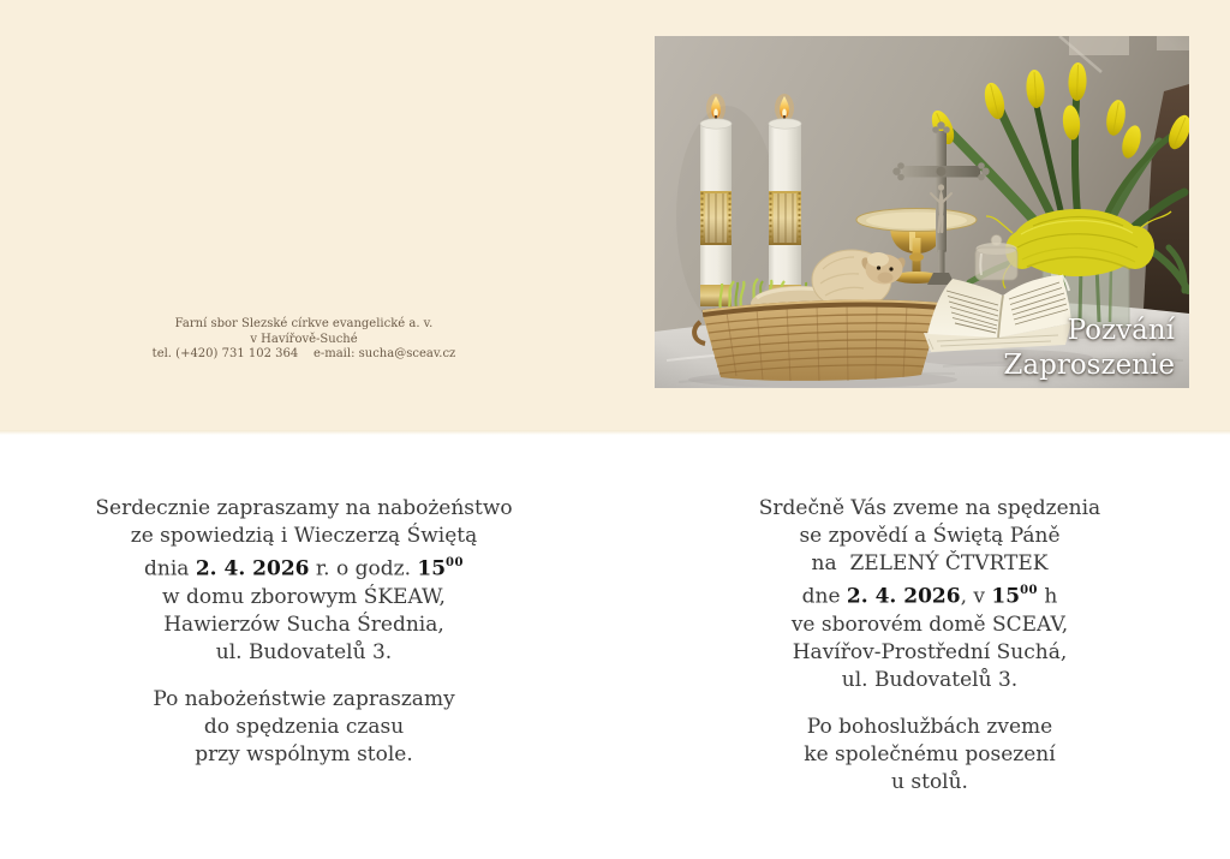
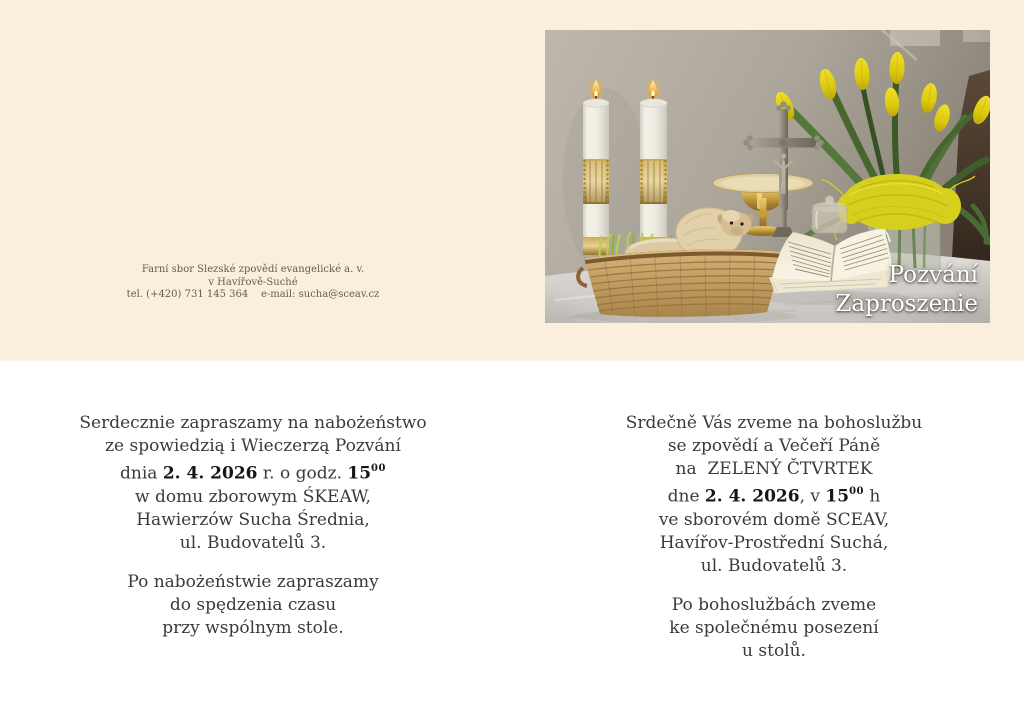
- Farní sbor Slezské církve evangelické a. v.
+ Farní sbor Slezské zpovědí evangelické a. v.
  v Havířově-Suché
- tel. (+420) 731 102 364 e-mail: sucha@sceav.cz
+ tel. (+420) 731 145 364 e-mail: sucha@sceav.cz
  Pozvání
  Zaproszenie
  Serdecznie zapraszamy na nabożeństwo
- ze spowiedzią i Wieczerzą Świętą
+ ze spowiedzią i Wieczerzą Pozvání
  dnia 2. 4. 2026 r. o godz. 1500
  w domu zborowym ŚKEAW,
  Hawierzów Sucha Średnia,
  ul. Budovatelů 3.
  Po nabożeństwie zapraszamy
  do spędzenia czasu
  przy wspólnym stole.
- Srdečně Vás zveme na spędzenia
+ Srdečně Vás zveme na bohoslužbu
- se zpovědí a Świętą Páně
+ se zpovědí a Večeří Páně
  na ZELENÝ ČTVRTEK
  dne 2. 4. 2026, v 1500 h
  ve sborovém domě SCEAV,
  Havířov-Prostřední Suchá,
  ul. Budovatelů 3.
  Po bohoslužbách zveme
  ke společnému posezení
  u stolů.
